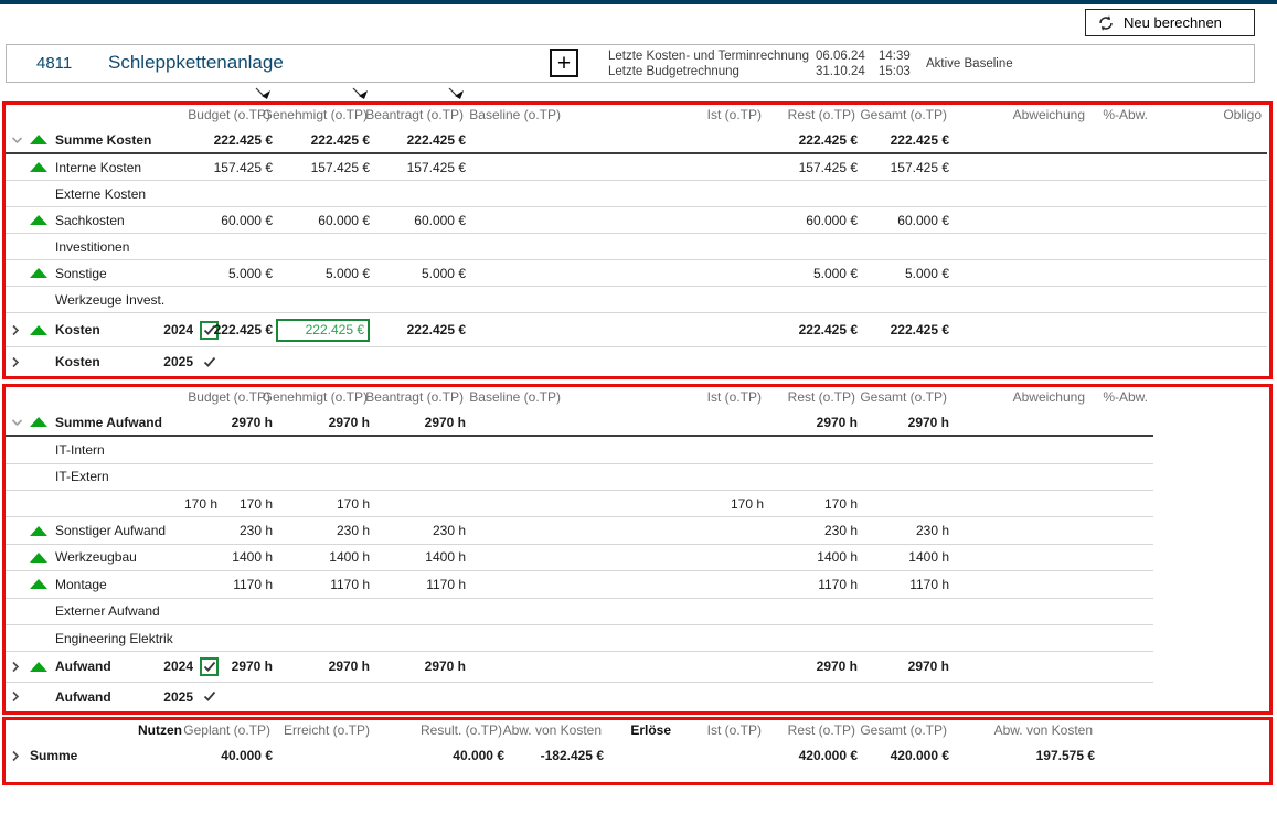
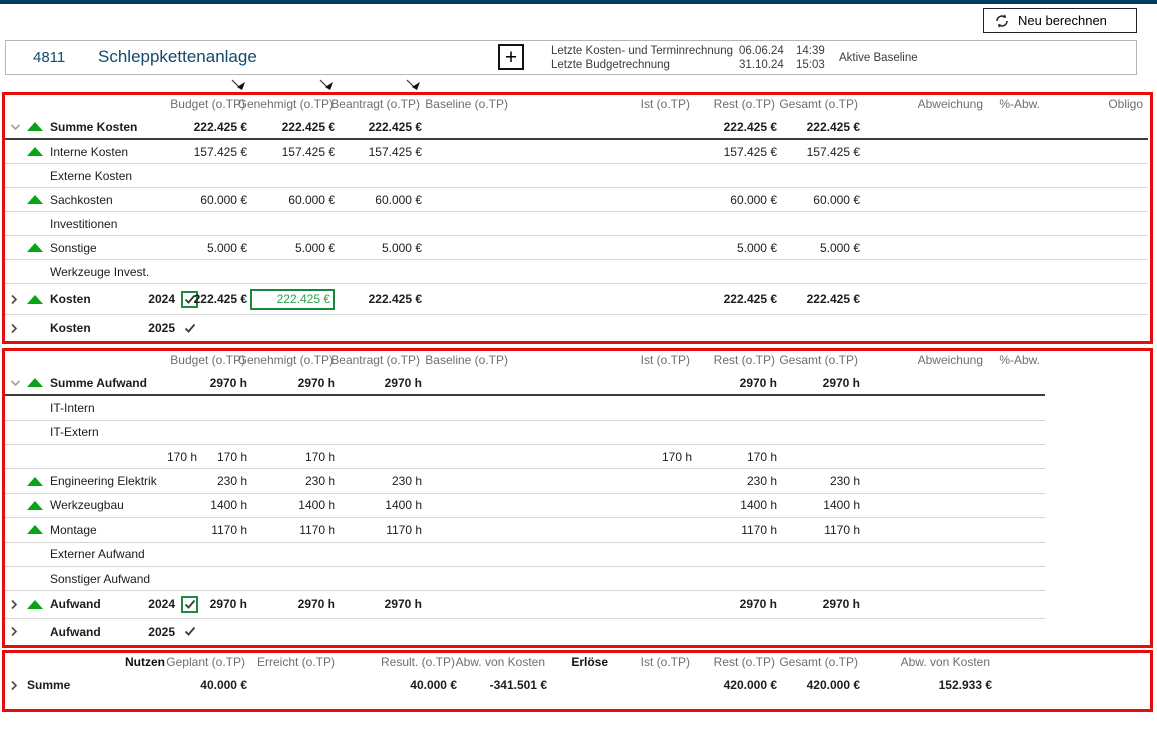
  Neu berechnen
  4811
  Schleppkettenanlage
  +
  Letzte Kosten- und Terminrechnung
  06.06.24
  14:39
  Letzte Budgetrechnung
  31.10.24
  15:03
  Aktive Baseline
  Budget (o.TP)
  Genehmigt (o.TP)
  Beantragt (o.TP)
  Baseline (o.TP)
  Ist (o.TP)
  Rest (o.TP)
  Gesamt (o.TP)
  Abweichung
  %-Abw.
  Obligo
  Summe Kosten
  222.425 €
  222.425 €
  222.425 €
  222.425 €
  222.425 €
  Interne Kosten
  157.425 €
  157.425 €
  157.425 €
  157.425 €
  157.425 €
  Externe Kosten
  Sachkosten
  60.000 €
  60.000 €
  60.000 €
  60.000 €
  60.000 €
  Investitionen
  Sonstige
  5.000 €
  5.000 €
  5.000 €
  5.000 €
  5.000 €
  Werkzeuge Invest.
  Kosten
  2024
  222.425 €
  222.425 €
  222.425 €
  222.425 €
  222.425 €
  Kosten
  2025
  Budget (o.TP)
  Genehmigt (o.TP)
  Beantragt (o.TP)
  Baseline (o.TP)
  Ist (o.TP)
  Rest (o.TP)
  Gesamt (o.TP)
  Abweichung
  %-Abw.
  Summe Aufwand
  2970 h
  2970 h
  2970 h
  2970 h
  2970 h
  IT-Intern
  IT-Extern
  170 h
  170 h
  170 h
  170 h
  170 h
- Sonstiger Aufwand
+ Engineering Elektrik
  230 h
  230 h
  230 h
  230 h
  230 h
  Werkzeugbau
  1400 h
  1400 h
  1400 h
  1400 h
  1400 h
  Montage
  1170 h
  1170 h
  1170 h
  1170 h
  1170 h
  Externer Aufwand
- Engineering Elektrik
+ Sonstiger Aufwand
  Aufwand
  2024
  2970 h
  2970 h
  2970 h
  2970 h
  2970 h
  Aufwand
  2025
  Nutzen
  Geplant (o.TP)
  Erreicht (o.TP)
  Result. (o.TP)
  Abw. von Kosten
  Erlöse
  Ist (o.TP)
  Rest (o.TP)
  Gesamt (o.TP)
  Abw. von Kosten
  Summe
  40.000 €
  40.000 €
- -182.425 €
+ -341.501 €
  420.000 €
  420.000 €
- 197.575 €
+ 152.933 €
